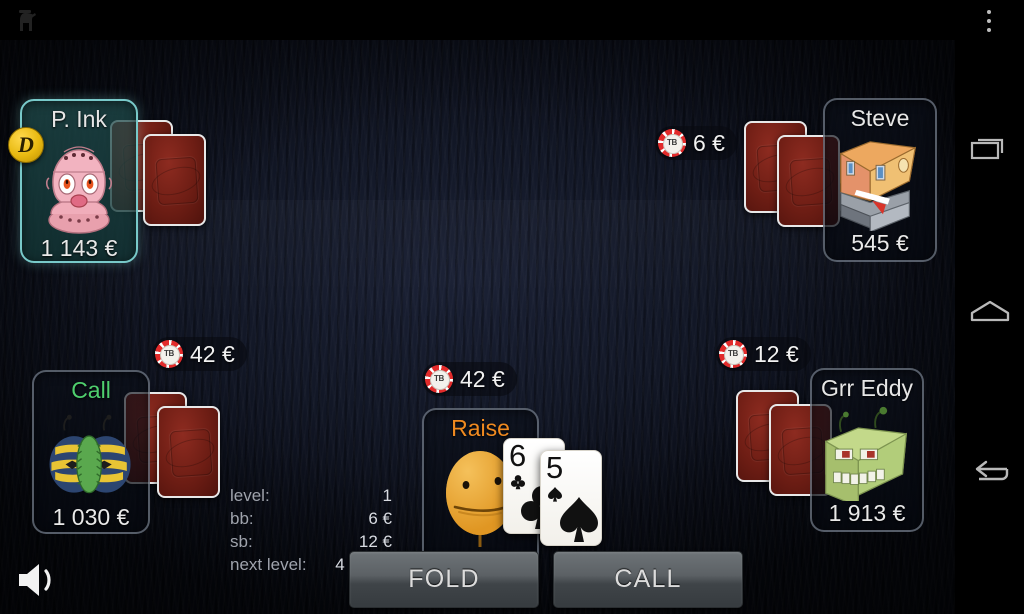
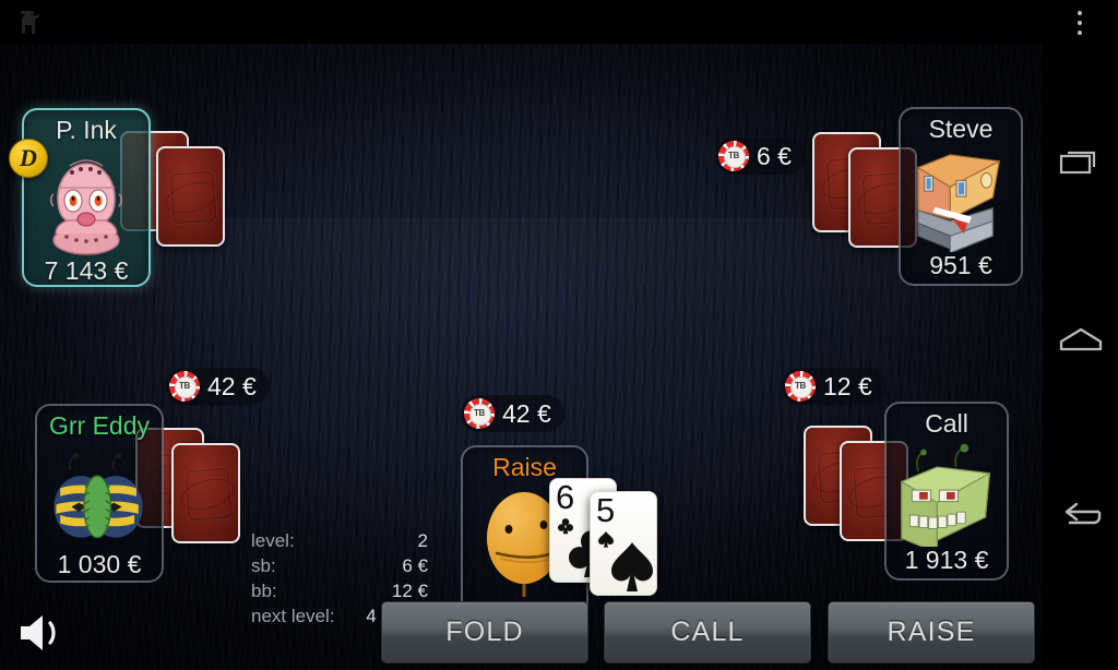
  P. Ink
- 1 143 €
+ 7 143 €
  D
  TB
  6 €
  Steve
- 545 €
+ 951 €
  TB
  42 €
- Call
+ Grr Eddy
  1 030 €
  TB
  42 €
  6
  5
  Raise
  TB
  12 €
- Grr Eddy
+ Call
  1 913 €
  level:
- 1
+ 2
- bb:
+ sb:
  6 €
- sb:
+ bb:
  12 €
  next level:
  FOLD
  CALL
+ RAISE
